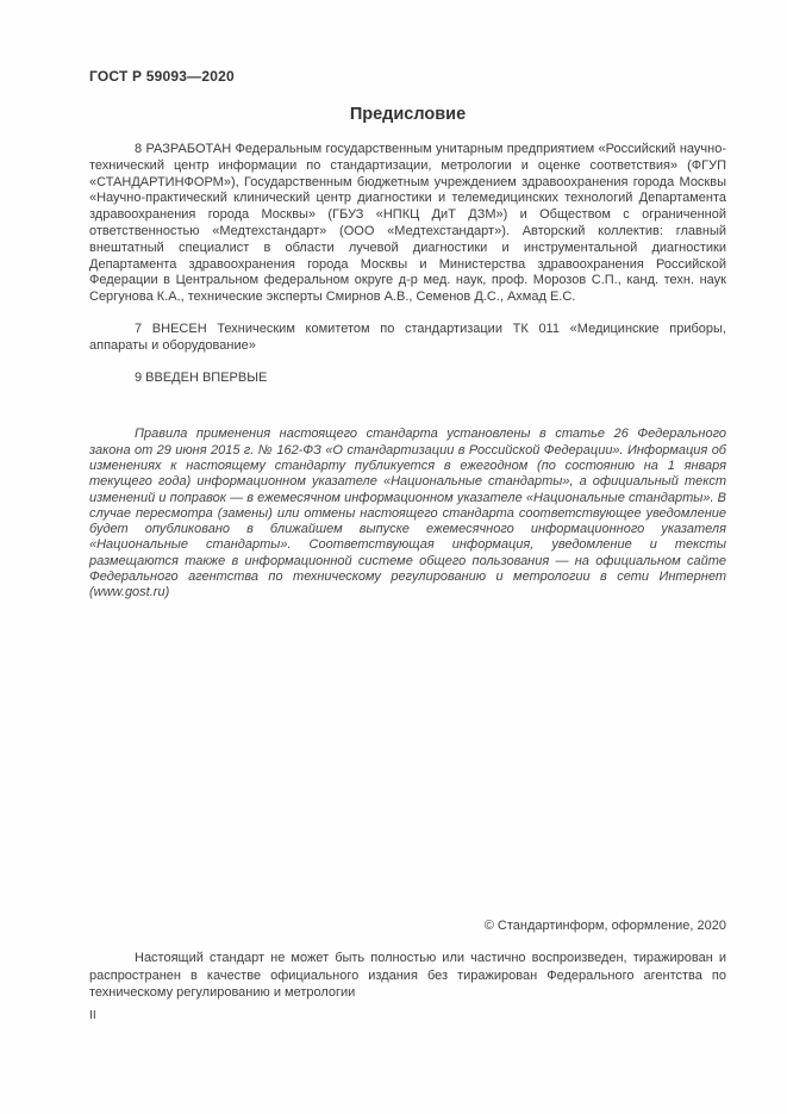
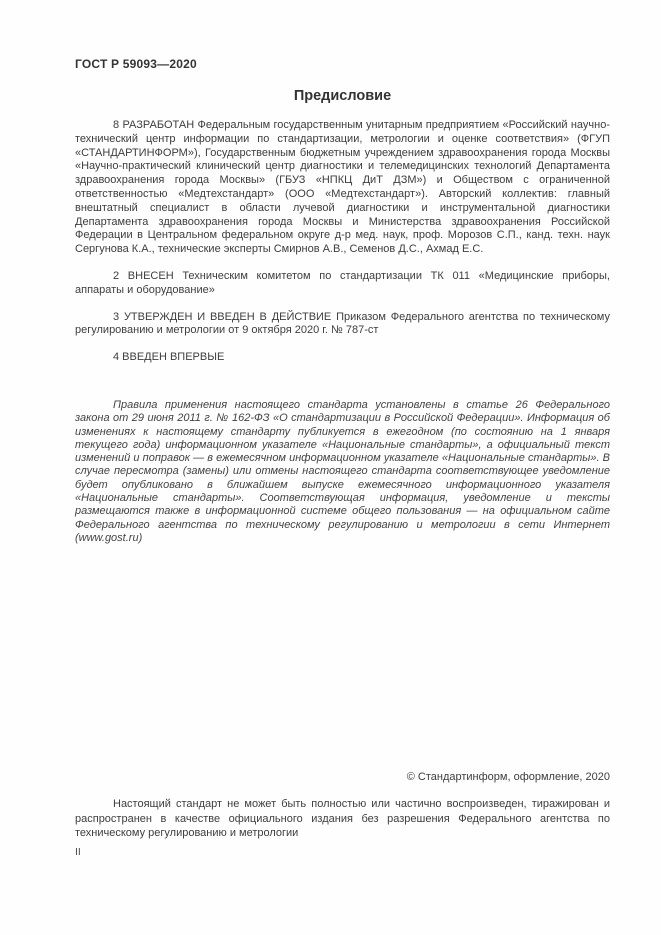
  ГОСТ Р 59093—2020
  Предисловие
  8 РАЗРАБОТАН Федеральным государственным унитарным предприятием «Российский научно-технический центр информации по стандартизации, метрологии и оценке соответствия» (ФГУП «СТАНДАРТИНФОРМ»), Государственным бюджетным учреждением здравоохранения города Москвы «Научно-практический клинический центр диагностики и телемедицинских технологий Департамента здравоохранения города Москвы» (ГБУЗ «НПКЦ ДиТ ДЗМ») и Обществом с ограниченной ответственностью «Медтехстандарт» (ООО «Медтехстандарт»). Авторский коллектив: главный внештатный специалист в области лучевой диагностики и инструментальной диагностики Департамента здравоохранения города Москвы и Министерства здравоохранения Российской Федерации в Центральном федеральном округе д-р мед. наук, проф. Морозов С.П., канд. техн. наук Сергунова К.А., технические эксперты Смирнов А.В., Семенов Д.С., Ахмад Е.С.
- 7 ВНЕСЕН Техническим комитетом по стандартизации ТК 011 «Медицинские приборы, аппараты и оборудование»
+ 2 ВНЕСЕН Техническим комитетом по стандартизации ТК 011 «Медицинские приборы, аппараты и оборудование»
+ 3 УТВЕРЖДЕН И ВВЕДЕН В ДЕЙСТВИЕ Приказом Федерального агентства по техническому регулированию и метрологии от 9 октября 2020 г. № 787-ст
- 9 ВВЕДЕН ВПЕРВЫЕ
+ 4 ВВЕДЕН ВПЕРВЫЕ
- Правила применения настоящего стандарта установлены в статье 26 Федерального закона от 29 июня 2015 г. № 162-ФЗ «О стандартизации в Российской Федерации». Информация об изменениях к настоящему стандарту публикуется в ежегодном (по состоянию на 1 января текущего года) информационном указателе «Национальные стандарты», а официальный текст изменений и поправок — в ежемесячном информационном указателе «Национальные стандарты». В случае пересмотра (замены) или отмены настоящего стандарта соответствующее уведомление будет опубликовано в ближайшем выпуске ежемесячного информационного указателя «Национальные стандарты». Соответствующая информация, уведомление и тексты размещаются также в информационной системе общего пользования — на официальном сайте Федерального агентства по техническому регулированию и метрологии в сети Интернет (www.gost.ru)
+ Правила применения настоящего стандарта установлены в статье 26 Федерального закона от 29 июня 2011 г. № 162-ФЗ «О стандартизации в Российской Федерации». Информация об изменениях к настоящему стандарту публикуется в ежегодном (по состоянию на 1 января текущего года) информационном указателе «Национальные стандарты», а официальный текст изменений и поправок — в ежемесячном информационном указателе «Национальные стандарты». В случае пересмотра (замены) или отмены настоящего стандарта соответствующее уведомление будет опубликовано в ближайшем выпуске ежемесячного информационного указателя «Национальные стандарты». Соответствующая информация, уведомление и тексты размещаются также в информационной системе общего пользования — на официальном сайте Федерального агентства по техническому регулированию и метрологии в сети Интернет (www.gost.ru)
  © Стандартинформ, оформление, 2020
- Настоящий стандарт не может быть полностью или частично воспроизведен, тиражирован и распространен в качестве официального издания без тиражирован Федерального агентства по техническому регулированию и метрологии
+ Настоящий стандарт не может быть полностью или частично воспроизведен, тиражирован и распространен в качестве официального издания без разрешения Федерального агентства по техническому регулированию и метрологии
  II
